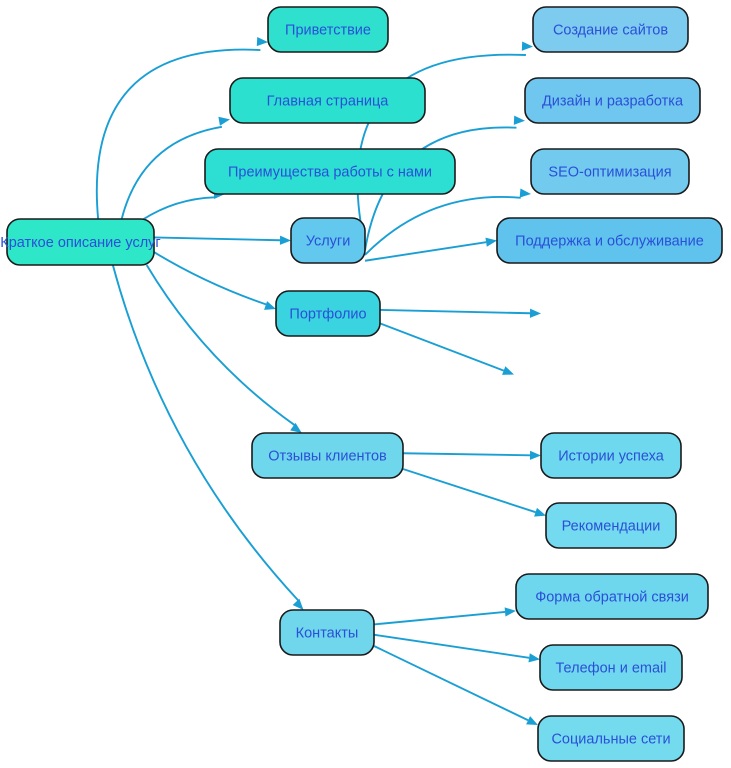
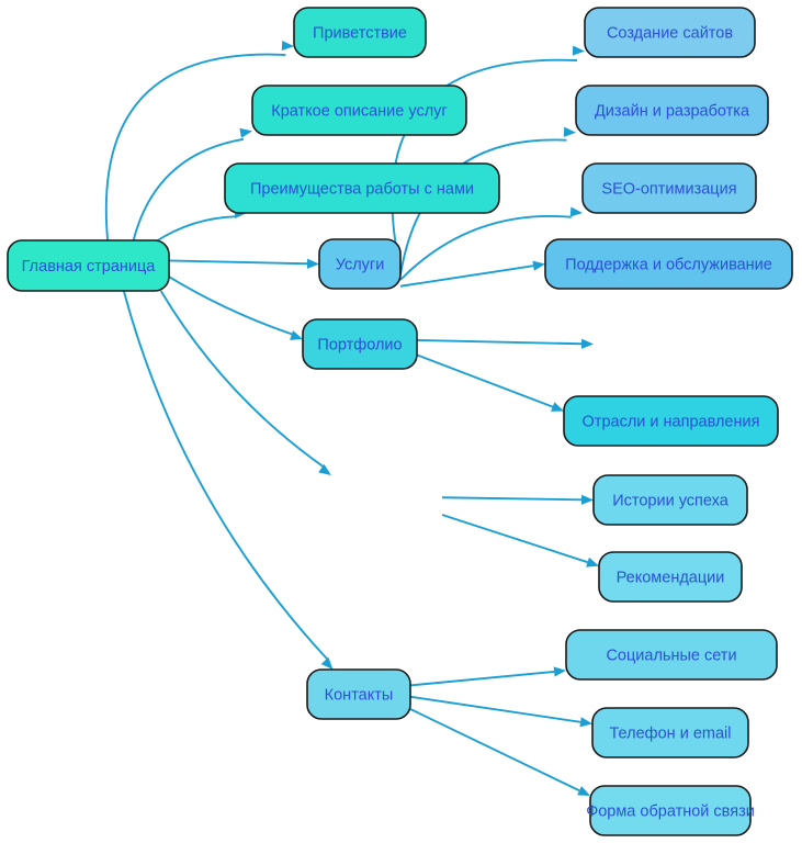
- Краткое описание услуг
+ Главная страница
  Приветствие
- Главная страница
+ Краткое описание услуг
  Преимущества работы с нами
  Услуги
  Портфолио
- Отзывы клиентов
  Контакты
  Создание сайтов
  Дизайн и разработка
  SEO-оптимизация
  Поддержка и обслуживание
+ Отрасли и направления
  Истории успеха
  Рекомендации
- Форма обратной связи
+ Социальные сети
  Телефон и email
- Социальные сети
+ Форма обратной связи
